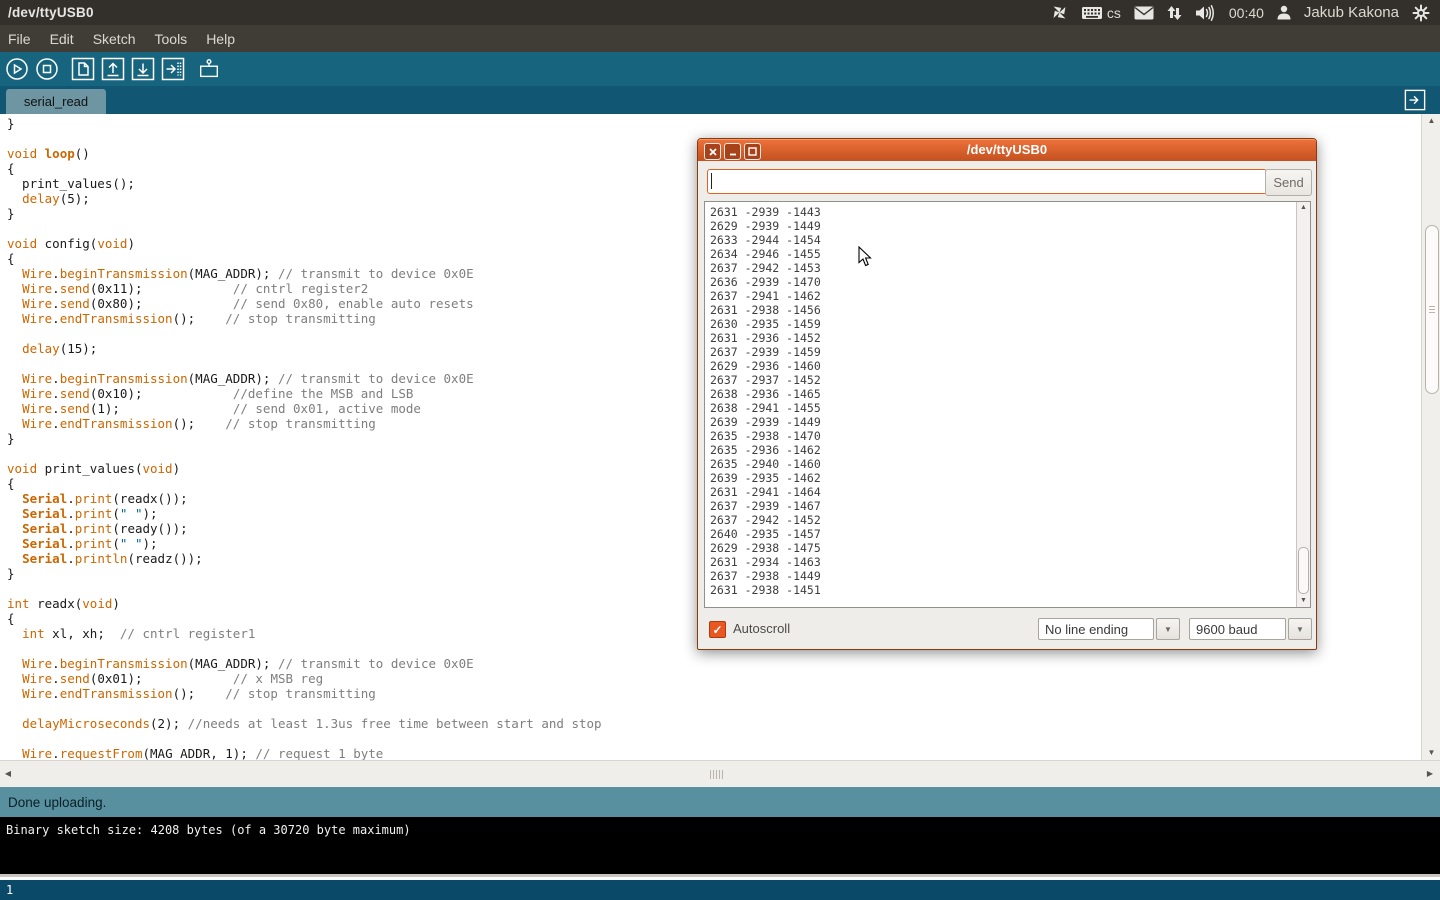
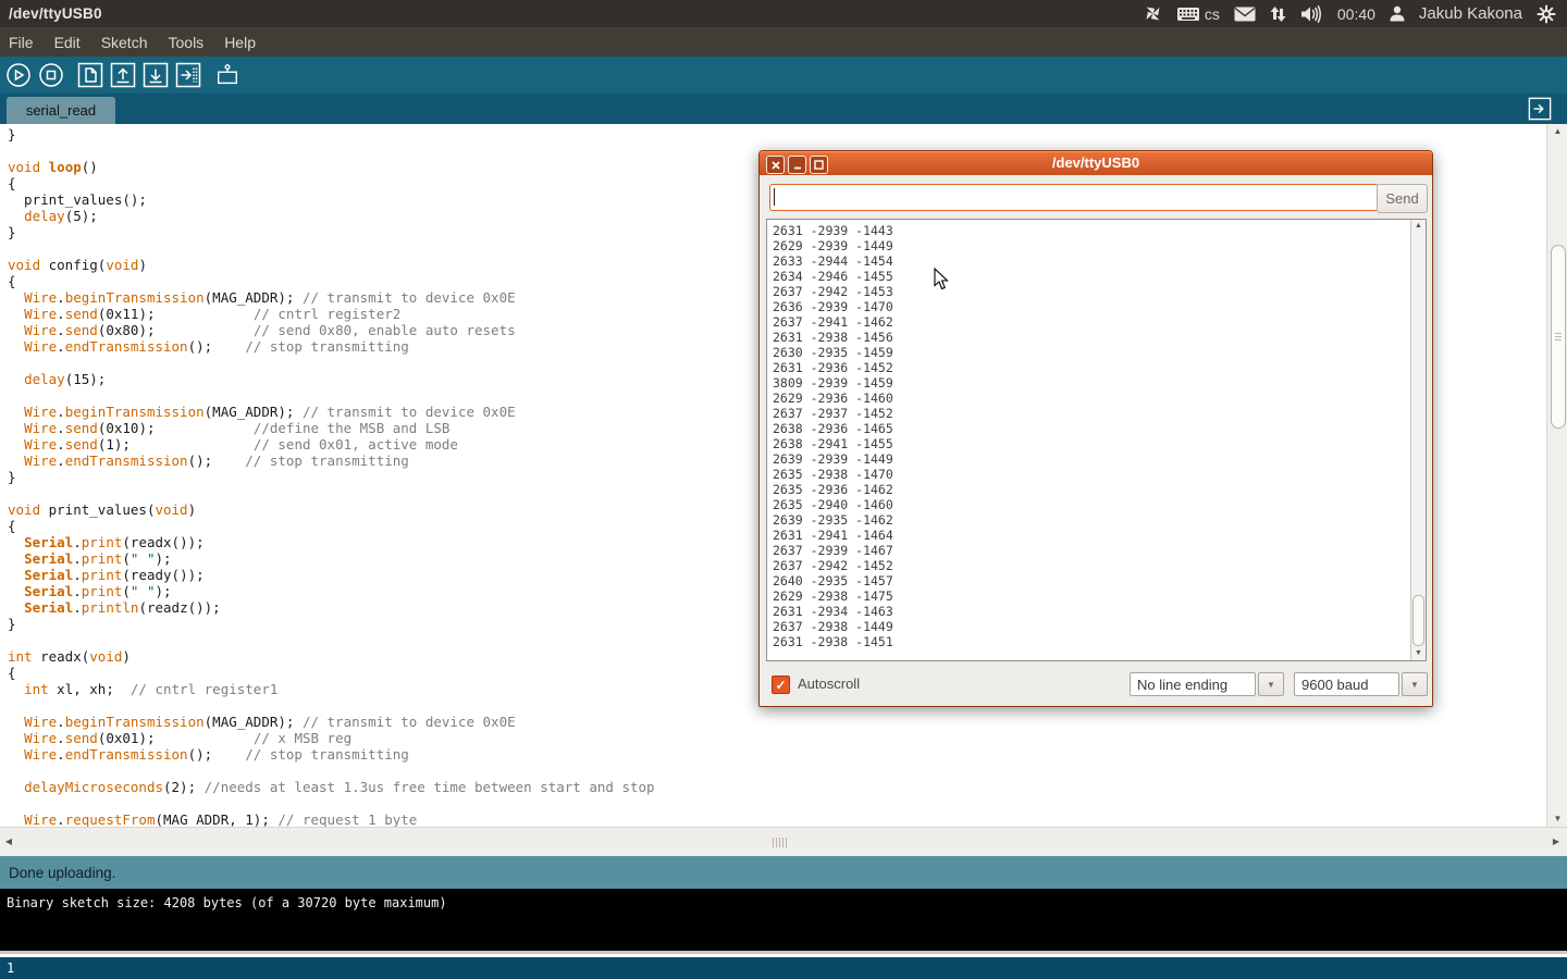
  /dev/ttyUSB0
  cs
  00:40
  Jakub Kakona
  File
  Edit
  Sketch
  Tools
  Help
  serial_read
  }
  void loop()
  {
  print_values();
  delay(5);
  }
  void config(void)
  {
  Wire.beginTransmission(MAG_ADDR); // transmit to device 0x0E
  Wire.send(0x11); // cntrl register2
  Wire.send(0x80); // send 0x80, enable auto resets
  Wire.endTransmission(); // stop transmitting
  delay(15);
  Wire.beginTransmission(MAG_ADDR); // transmit to device 0x0E
  Wire.send(0x10); //define the MSB and LSB
  Wire.send(1); // send 0x01, active mode
  Wire.endTransmission(); // stop transmitting
  }
  void print_values(void)
  {
  Serial.print(readx());
  Serial.print(" ");
  Serial.print(ready());
  Serial.print(" ");
  Serial.println(readz());
  }
  int readx(void)
  {
  int xl, xh; // cntrl register1
  Wire.beginTransmission(MAG_ADDR); // transmit to device 0x0E
  Wire.send(0x01); // x MSB reg
  Wire.endTransmission(); // stop transmitting
  delayMicroseconds(2); //needs at least 1.3us free time between start and stop
  Wire.requestFrom(MAG_ADDR, 1); // request 1 byte
  ▲
  ▼
  ◀
  ▶
  Done uploading.
  Binary sketch size: 4208 bytes (of a 30720 byte maximum)
  1
  /dev/ttyUSB0
  Send
  2631 -2939 -1443
  2629 -2939 -1449
  2633 -2944 -1454
  2634 -2946 -1455
  2637 -2942 -1453
  2636 -2939 -1470
  2637 -2941 -1462
  2631 -2938 -1456
  2630 -2935 -1459
  2631 -2936 -1452
- 2637 -2939 -1459
+ 3809 -2939 -1459
  2629 -2936 -1460
  2637 -2937 -1452
  2638 -2936 -1465
  2638 -2941 -1455
  2639 -2939 -1449
  2635 -2938 -1470
  2635 -2936 -1462
  2635 -2940 -1460
  2639 -2935 -1462
  2631 -2941 -1464
  2637 -2939 -1467
  2637 -2942 -1452
  2640 -2935 -1457
  2629 -2938 -1475
  2631 -2934 -1463
  2637 -2938 -1449
  2631 -2938 -1451
  ✓
  Autoscroll
  No line ending
  ▼
  9600 baud
  ▼
